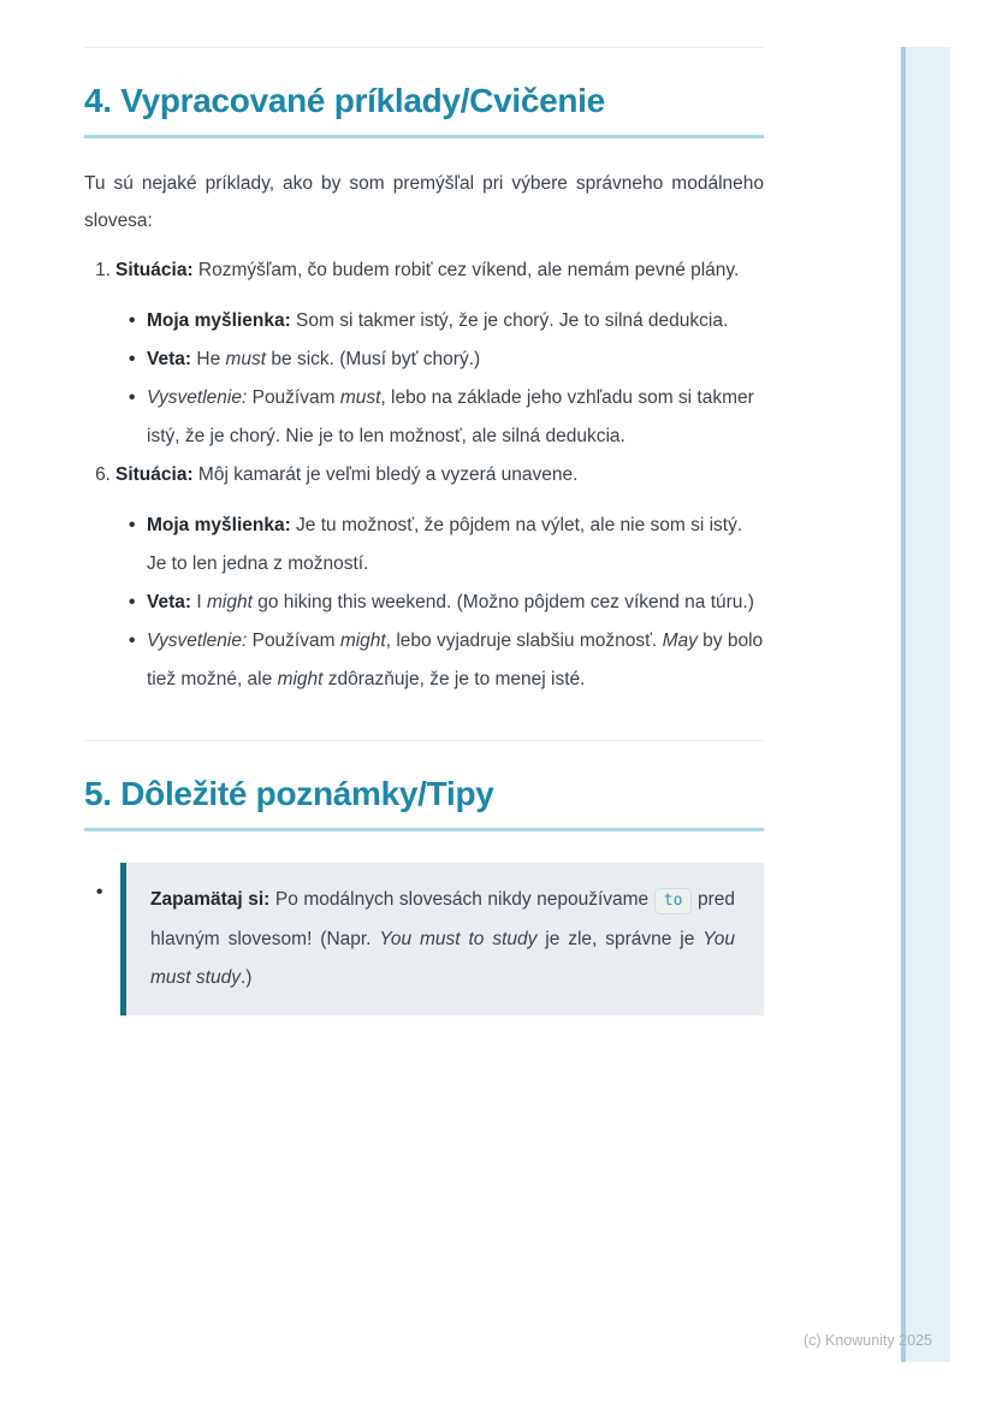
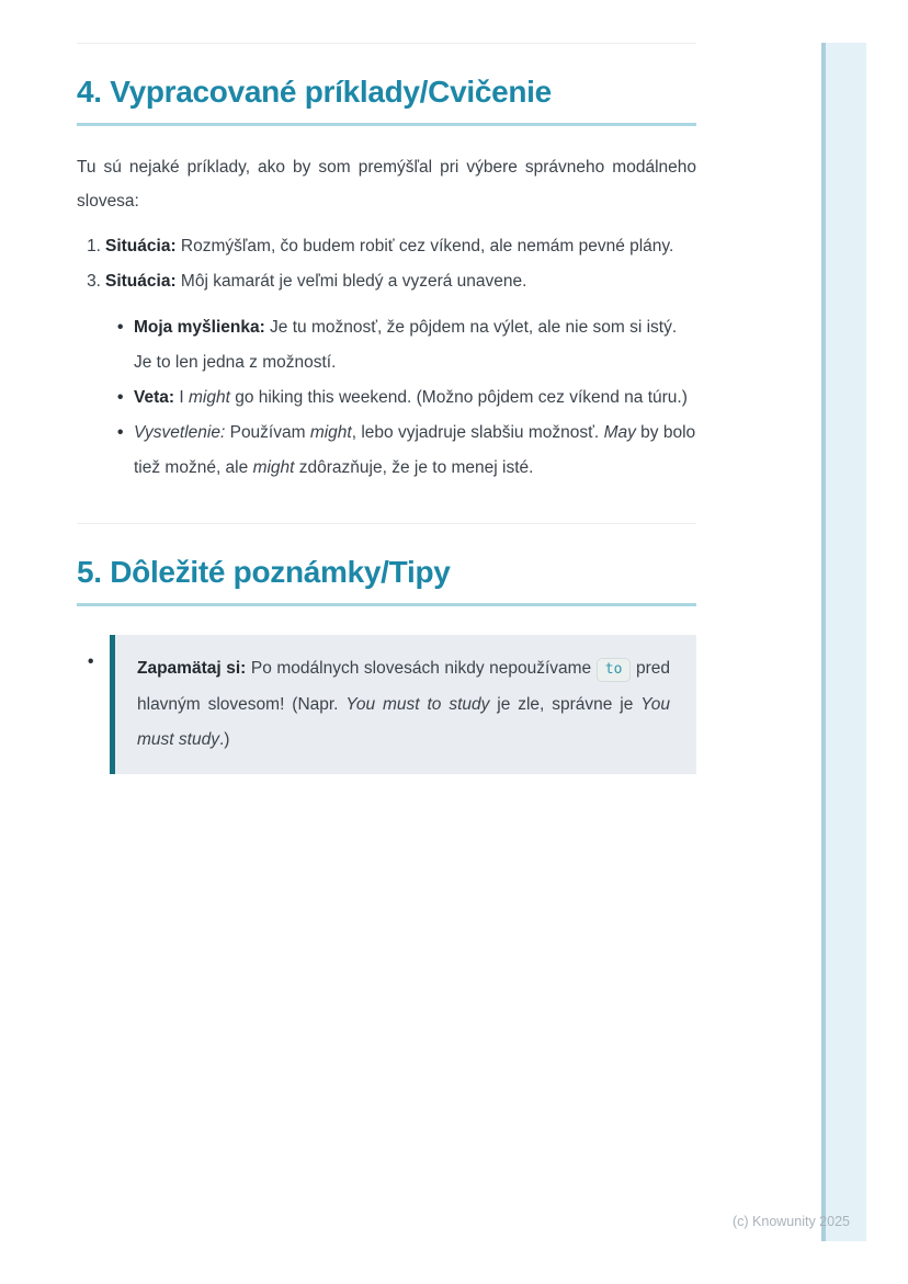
  4. Vypracované príklady/Cvičenie
  Tu sú nejaké príklady, ako by som premýšľal pri výbere správneho modálneho slovesa:
  1.
  Situácia: Rozmýšľam, čo budem robiť cez víkend, ale nemám pevné plány.
- Moja myšlienka: Som si takmer istý, že je chorý. Je to silná dedukcia.
- Veta: He must be sick. (Musí byť chorý.)
- Vysvetlenie: Používam must, lebo na základe jeho vzhľadu som si takmer istý, že je chorý. Nie je to len možnosť, ale silná dedukcia.
- 6.
+ 3.
  Situácia: Môj kamarát je veľmi bledý a vyzerá unavene.
  Moja myšlienka: Je tu možnosť, že pôjdem na výlet, ale nie som si istý. Je to len jedna z možností.
  Veta: I might go hiking this weekend. (Možno pôjdem cez víkend na túru.)
  Vysvetlenie: Používam might, lebo vyjadruje slabšiu možnosť. May by bolo tiež možné, ale might zdôrazňuje, že je to menej isté.
  5. Dôležité poznámky/Tipy
  Zapamätaj si: Po modálnych slovesách nikdy nepoužívame to pred hlavným slovesom! (Napr. You must to study je zle, správne je You must study.)
  (c) Knowunity 2025
